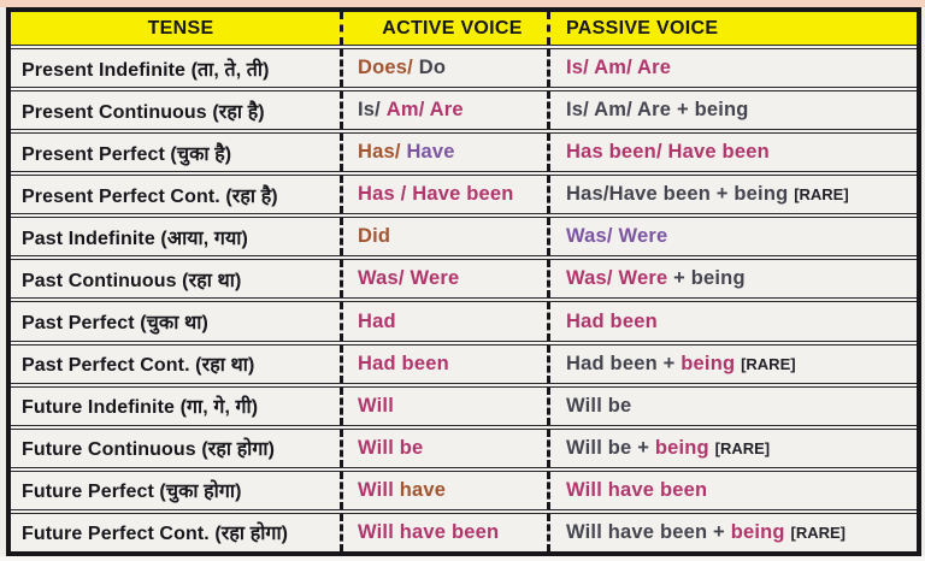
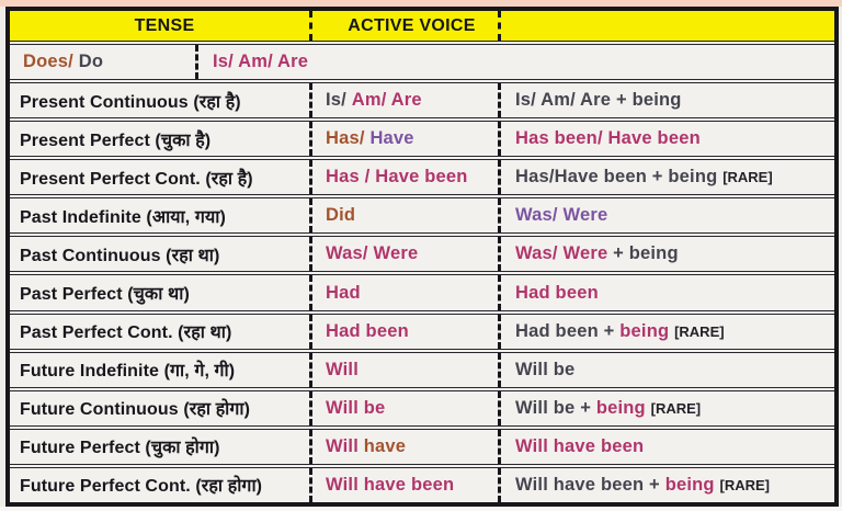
  TENSE
  ACTIVE VOICE
- PASSIVE VOICE
- Present Indefinite (ता, ते, ती)
  Does/
  Do
  Is/ Am/ Are
  Present Continuous (रहा है)
  Is/
  Am/ Are
  Is/ Am/ Are + being
  Present Perfect (चुका है)
  Has/
  Have
  Has been/ Have been
  Present Perfect Cont. (रहा है)
  Has / Have been
  Has/Have been + being
  [RARE]
  Past Indefinite (आया, गया)
  Did
  Was/ Were
  Past Continuous (रहा था)
  Was/ Were
  Was/ Were
  + being
  Past Perfect (चुका था)
  Had
  Had been
  Past Perfect Cont. (रहा था)
  Had been
  Had been +
  being
  [RARE]
  Future Indefinite (गा, गे, गी)
  Will
  Will be
  Future Continuous (रहा होगा)
  Will be
  Will be +
  being
  [RARE]
  Future Perfect (चुका होगा)
  Will
  have
  Will have been
  Future Perfect Cont. (रहा होगा)
  Will have been
  Will have been +
  being
  [RARE]
